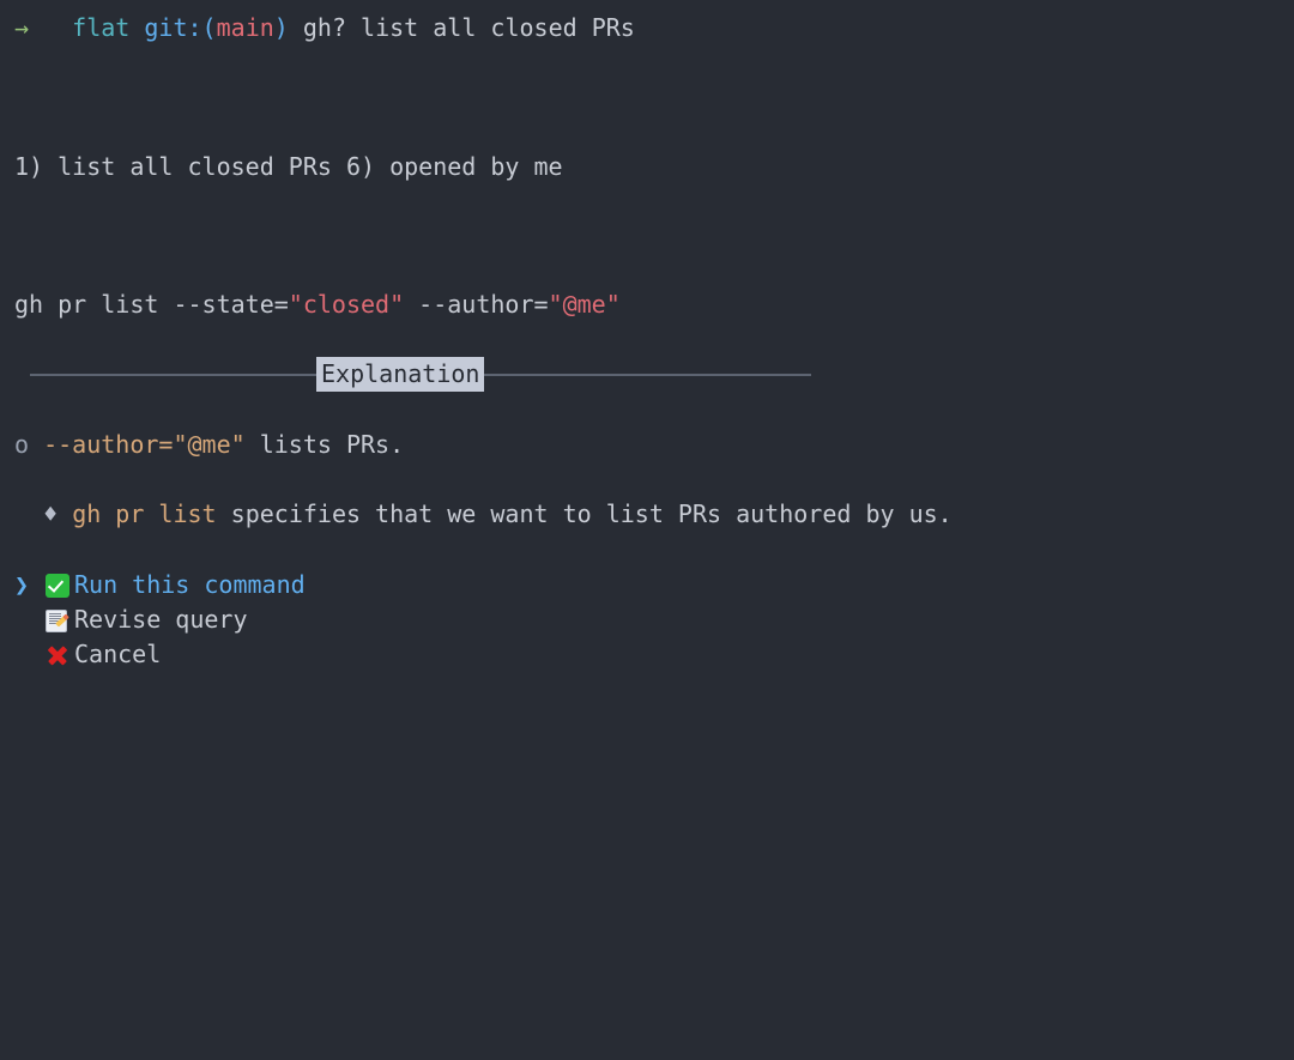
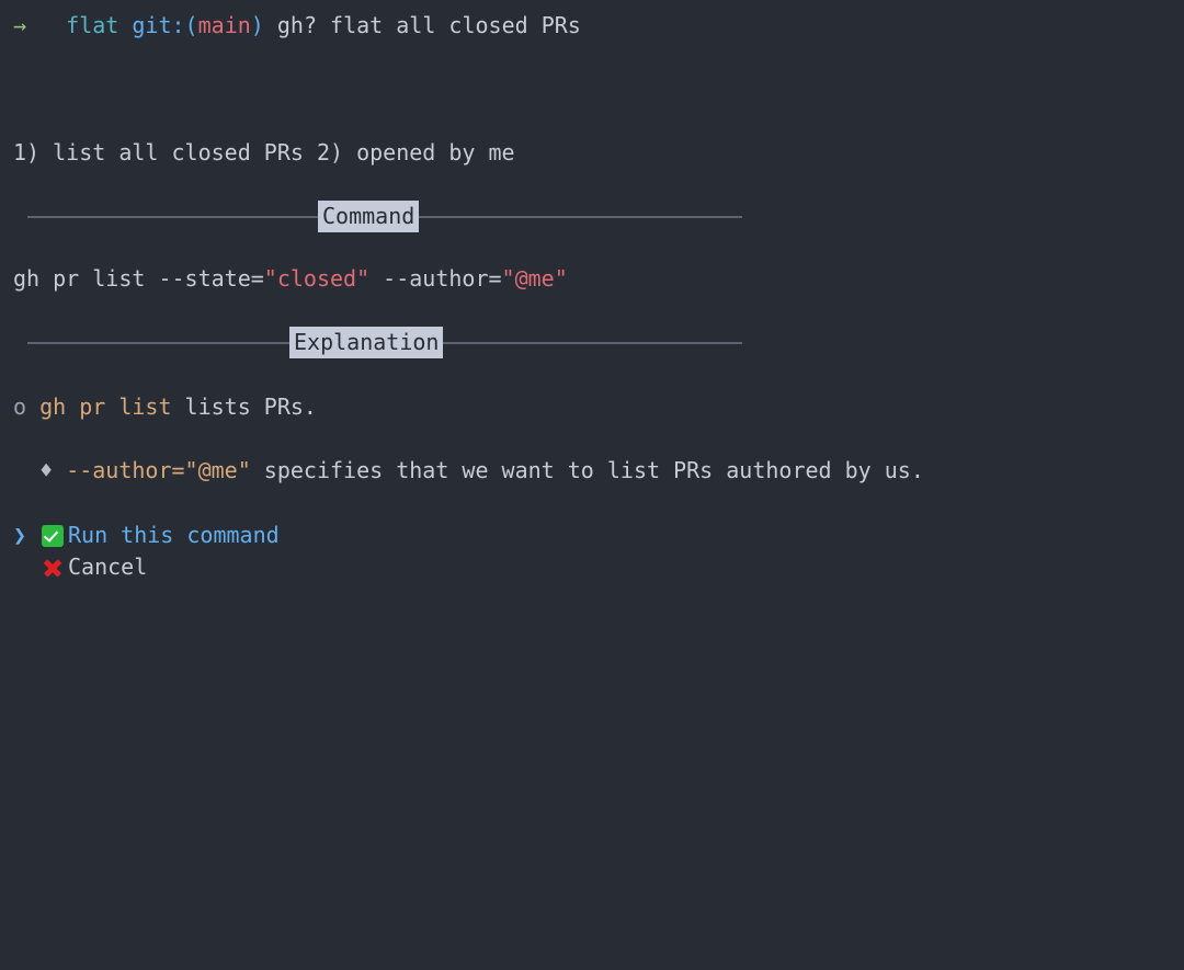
- → flat git:(main) gh? list all closed PRs
+ → flat git:(main) gh? flat all closed PRs
- 1) list all closed PRs 6) opened by me
+ 1) list all closed PRs 2) opened by me
+ Command
  gh pr list --state="closed" --author="@me"
  Explanation
- o --author="@me" lists PRs.
+ o gh pr list lists PRs.
- ♦ gh pr list specifies that we want to list PRs authored by us.
+ ♦ --author="@me" specifies that we want to list PRs authored by us.
  ❯ Run this command
- Revise query
  Cancel
